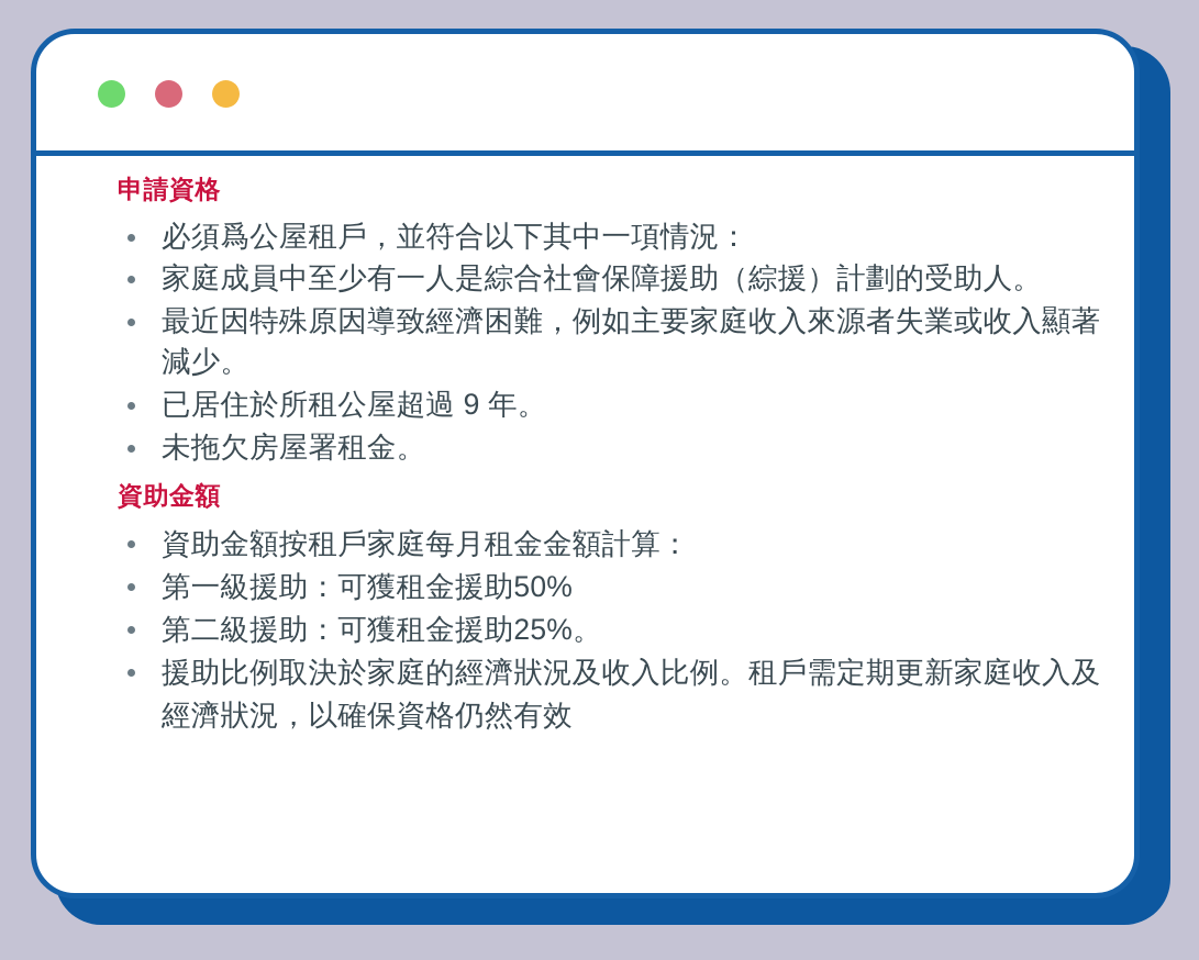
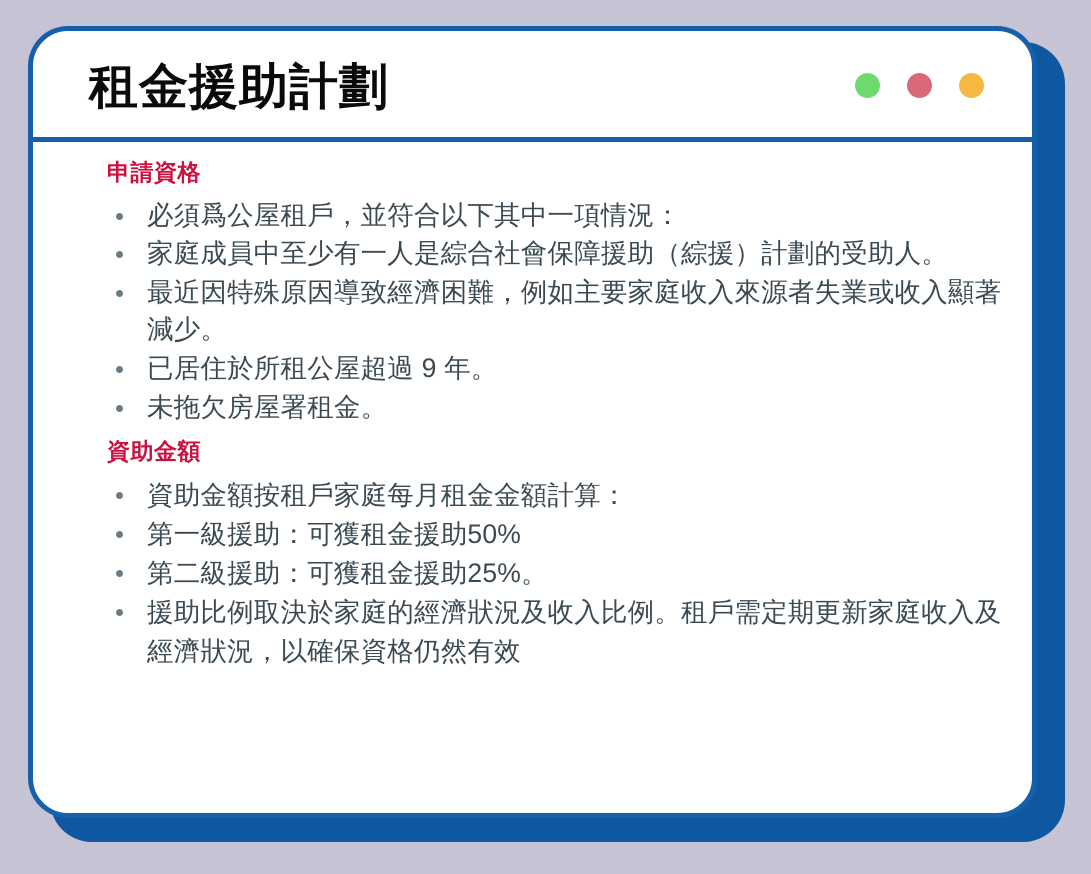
+ 租金援助計劃
  申請資格
  必須爲公屋租戶，並符合以下其中一項情況：
  家庭成員中至少有一人是綜合社會保障援助（綜援）計劃的受助人。
  最近因特殊原因導致經濟困難，例如主要家庭收入來源者失業或收入顯著減少。
  已居住於所租公屋超過 9 年。
  未拖欠房屋署租金。
  資助金額
  資助金額按租戶家庭每月租金金額計算：
  第一級援助：可獲租金援助50%
  第二級援助：可獲租金援助25%。
  援助比例取決於家庭的經濟狀況及收入比例。租戶需定期更新家庭收入及經濟狀況，以確保資格仍然有效
